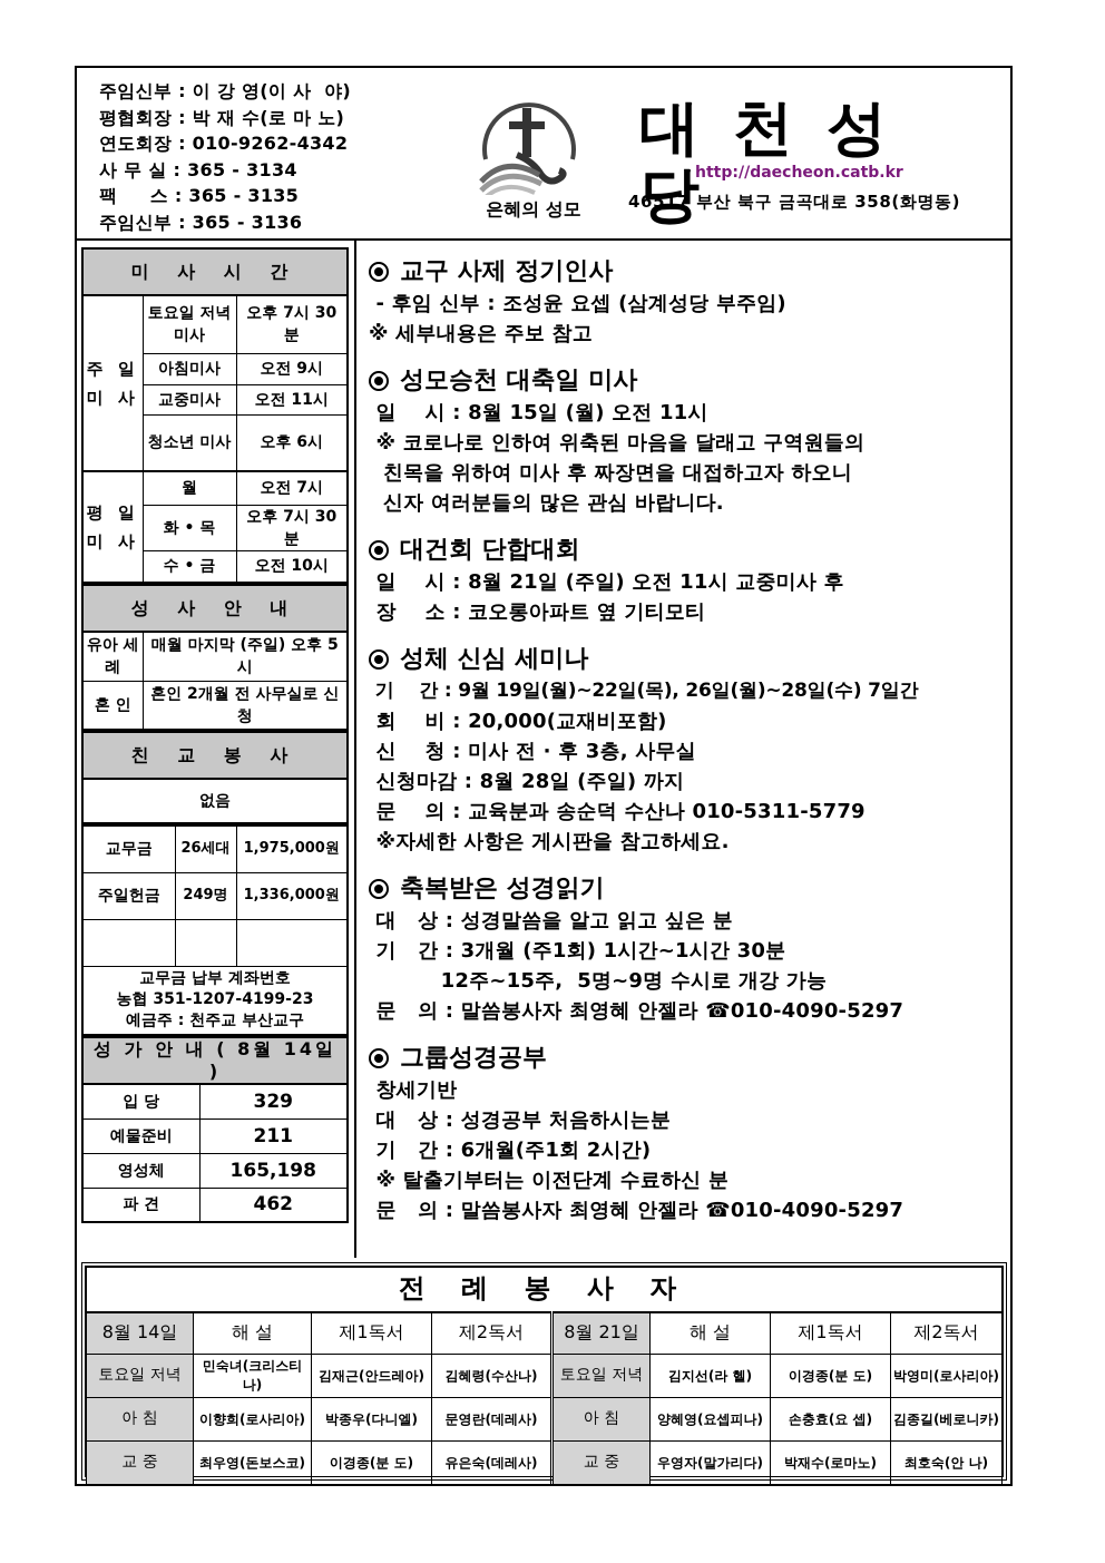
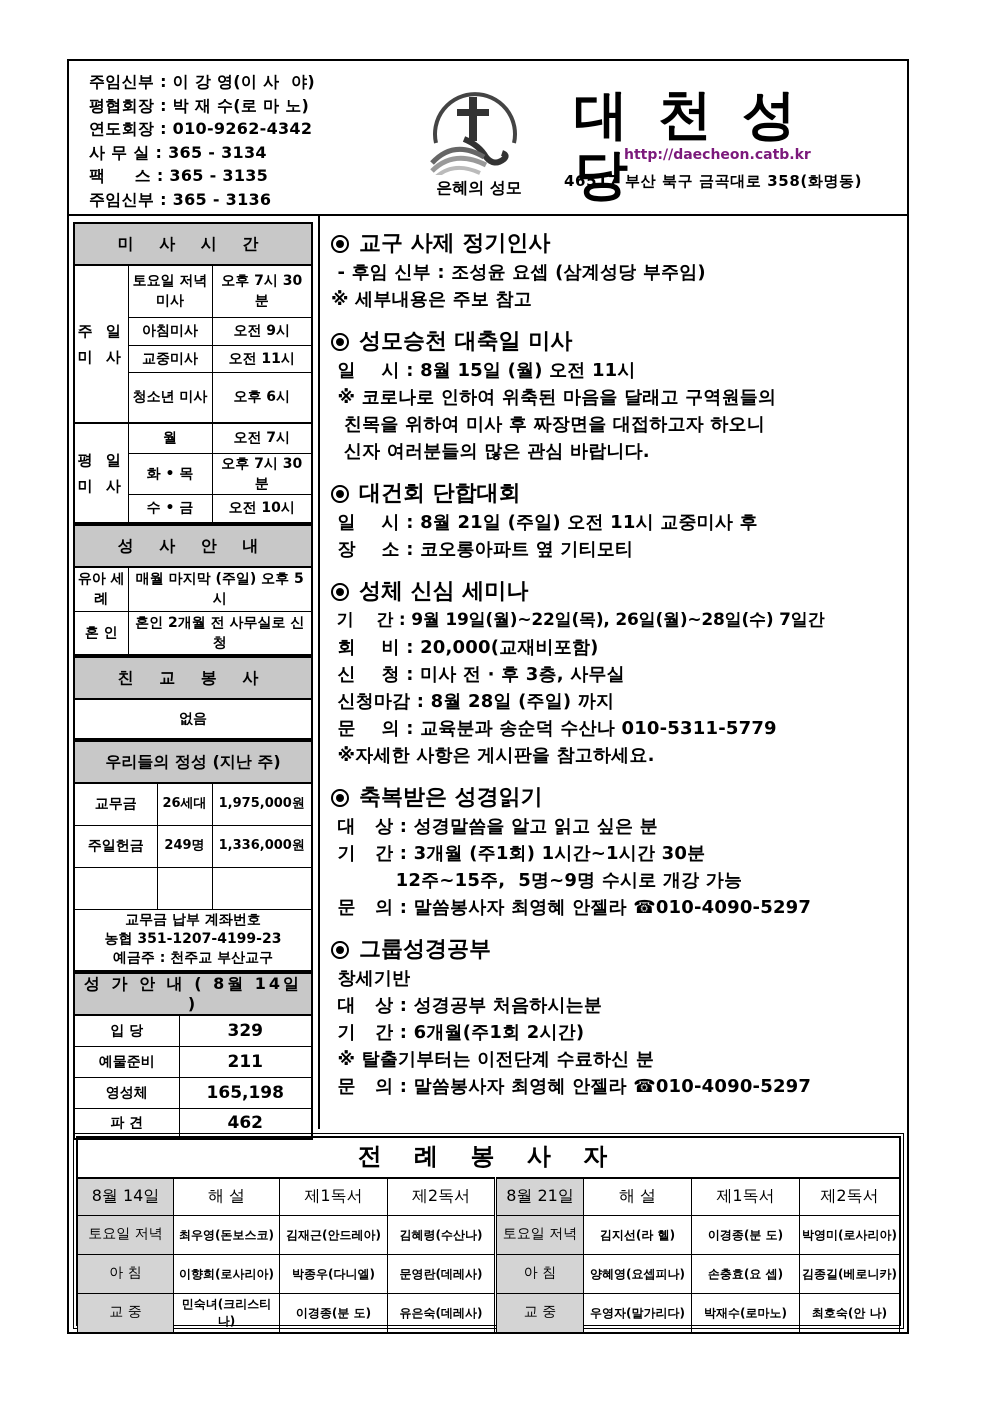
  주임신부 : 이 강 영(이 사 야)
  평협회장 : 박 재 수(로 마 노)
  연도회장 : 010-9262-4342
  사 무 실 : 365 - 3134
  팩 스 : 365 - 3135
  주임신부 : 365 - 3136
  은혜의 성모
  대천성당
  http://daecheon.catb.kr
  46517 부산 북구 금곡대로 358(화명동)
  미 사 시 간
  주 일 미 사	토요일 저녁미사	오후 7시 30분
  아침미사	오전 9시
  교중미사	오전 11시
  청소년 미사	오후 6시
  평 일 미 사	월	오전 7시
  화 • 목	오후 7시 30분
  수 • 금	오전 10시
  성 사 안 내
  유아 세례	매월 마지막 (주일) 오후 5시
  혼 인	혼인 2개월 전 사무실로 신청
  친 교 봉 사
  없음
+ 우리들의 정성 (지난 주)
  교무금	26세대	1,975,000원
  주일헌금	249명	1,336,000원
  교무금 납부 계좌번호 농협 351-1207-4199-23 예금주 : 천주교 부산교구
  성 가 안 내 ( 8월 14일 )
  입 당	329
  예물준비	211
  영성체	165,198
  파 견	462
  교구 사제 정기인사
  - 후임 신부 : 조성윤 요셉 (삼계성당 부주임)
  ※ 세부내용은 주보 참고
  성모승천 대축일 미사
  일 시 : 8월 15일 (월) 오전 11시
  ※ 코로나로 인하여 위축된 마음을 달래고 구역원들의
  친목을 위하여 미사 후 짜장면을 대접하고자 하오니
  신자 여러분들의 많은 관심 바랍니다.
  대건회 단합대회
  일 시 : 8월 21일 (주일) 오전 11시 교중미사 후
  장 소 : 코오롱아파트 옆 기티모티
  성체 신심 세미나
  기 간 : 9월 19일(월)~22일(목), 26일(월)~28일(수) 7일간
  회 비 : 20,000(교재비포함)
  신 청 : 미사 전 · 후 3층, 사무실
  신청마감 : 8월 28일 (주일) 까지
  문 의 : 교육분과 송순덕 수산나 010-5311-5779
  ※자세한 사항은 게시판을 참고하세요.
  축복받은 성경읽기
  대 상 : 성경말씀을 알고 읽고 싶은 분
  기 간 : 3개월 (주1회) 1시간~1시간 30분
  12주~15주, 5명~9명 수시로 개강 가능
  문 의 : 말씀봉사자 최영혜 안젤라 ☎010-4090-5297
  그룹성경공부
  창세기반
  대 상 : 성경공부 처음하시는분
  기 간 : 6개월(주1회 2시간)
  ※ 탈출기부터는 이전단계 수료하신 분
  문 의 : 말씀봉사자 최영혜 안젤라 ☎010-4090-5297
  전 례 봉 사 자
  8월 14일	해 설	제1독서	제2독서	8월 21일	해 설	제1독서	제2독서
- 토요일 저녁	민숙녀(크리스티나)	김재근(안드레아)	김혜령(수산나)	토요일 저녁	김지선(라 헬)	이경종(분 도)	박영미(로사리아)
+ 토요일 저녁	최우영(돈보스코)	김재근(안드레아)	김혜령(수산나)	토요일 저녁	김지선(라 헬)	이경종(분 도)	박영미(로사리아)
  아 침	이향희(로사리아)	박종우(다니엘)	문영란(데레사)	아 침	양혜영(요셉피나)	손충효(요 셉)	김종길(베로니카)
- 교 중	최우영(돈보스코)	이경종(분 도)	유은숙(데레사)	교 중	우영자(말가리다)	박재수(로마노)	최호숙(안 나)
+ 교 중	민숙녀(크리스티나)	이경종(분 도)	유은숙(데레사)	교 중	우영자(말가리다)	박재수(로마노)	최호숙(안 나)
